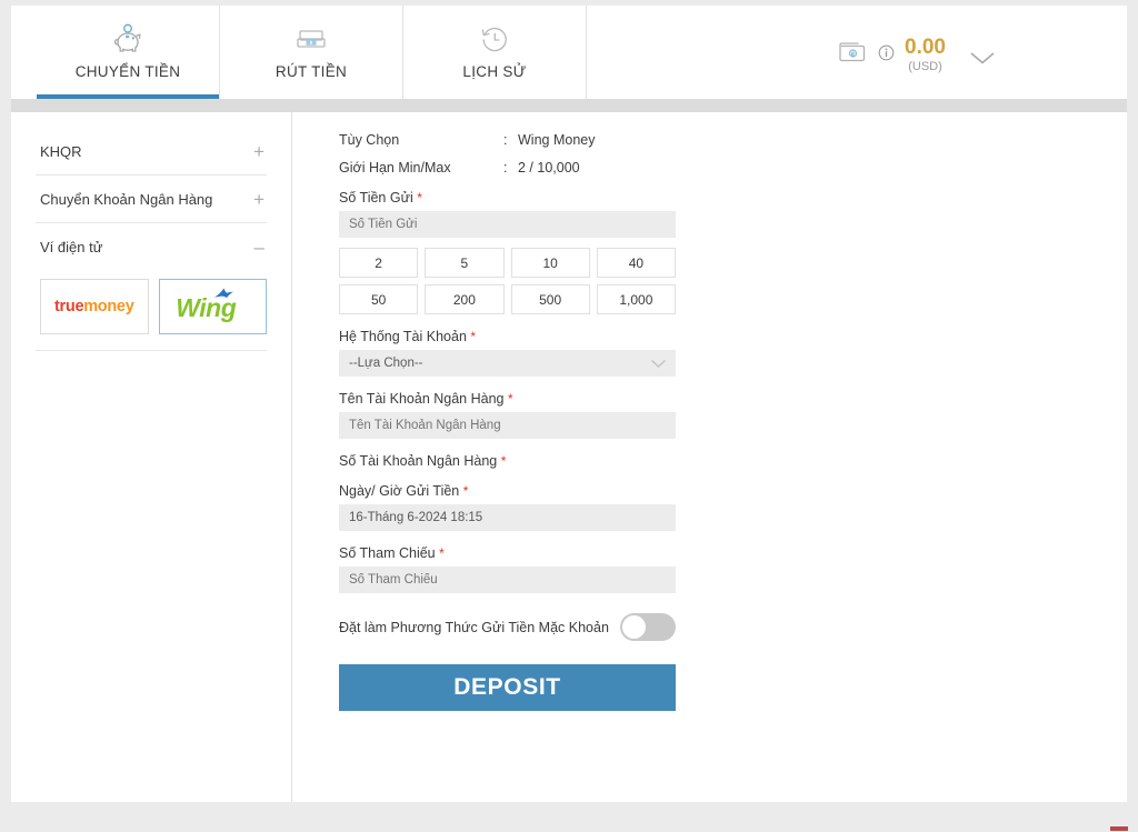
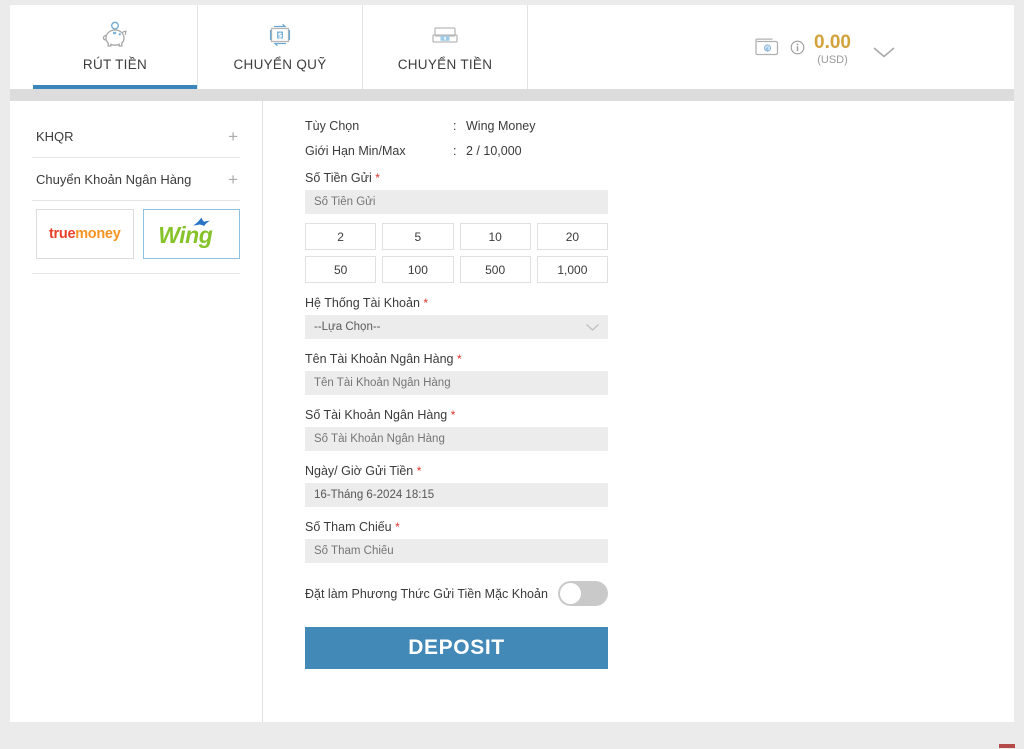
- CHUYỂN TIỀN
+ RÚT TIỀN
+ $
+ CHUYỂN QUỸ
- RÚT TIỀN
+ CHUYỂN TIỀN
- LỊCH SỬ
  0.00
  (USD)
  KHQR
  +
  Chuyển Khoản Ngân Hàng
  +
- Ví điện tử
- –
  truemoney
  Wing
  Tùy Chọn
  :
  Wing Money
  Giới Hạn Min/Max
  :
  2 / 10,000
  Số Tiền Gửi *
  Số Tiền Gửi
  2
  5
  10
- 40
+ 20
  50
- 200
+ 100
  500
  1,000
  Hệ Thống Tài Khoản *
  --Lựa Chọn--
  Tên Tài Khoản Ngân Hàng *
  Tên Tài Khoản Ngân Hàng
  Số Tài Khoản Ngân Hàng *
+ Số Tài Khoản Ngân Hàng
  Ngày/ Giờ Gửi Tiền *
  16-Tháng 6-2024 18:15
  Số Tham Chiếu *
  Số Tham Chiếu
  Đặt làm Phương Thức Gửi Tiền Mặc Khoản
  DEPOSIT
